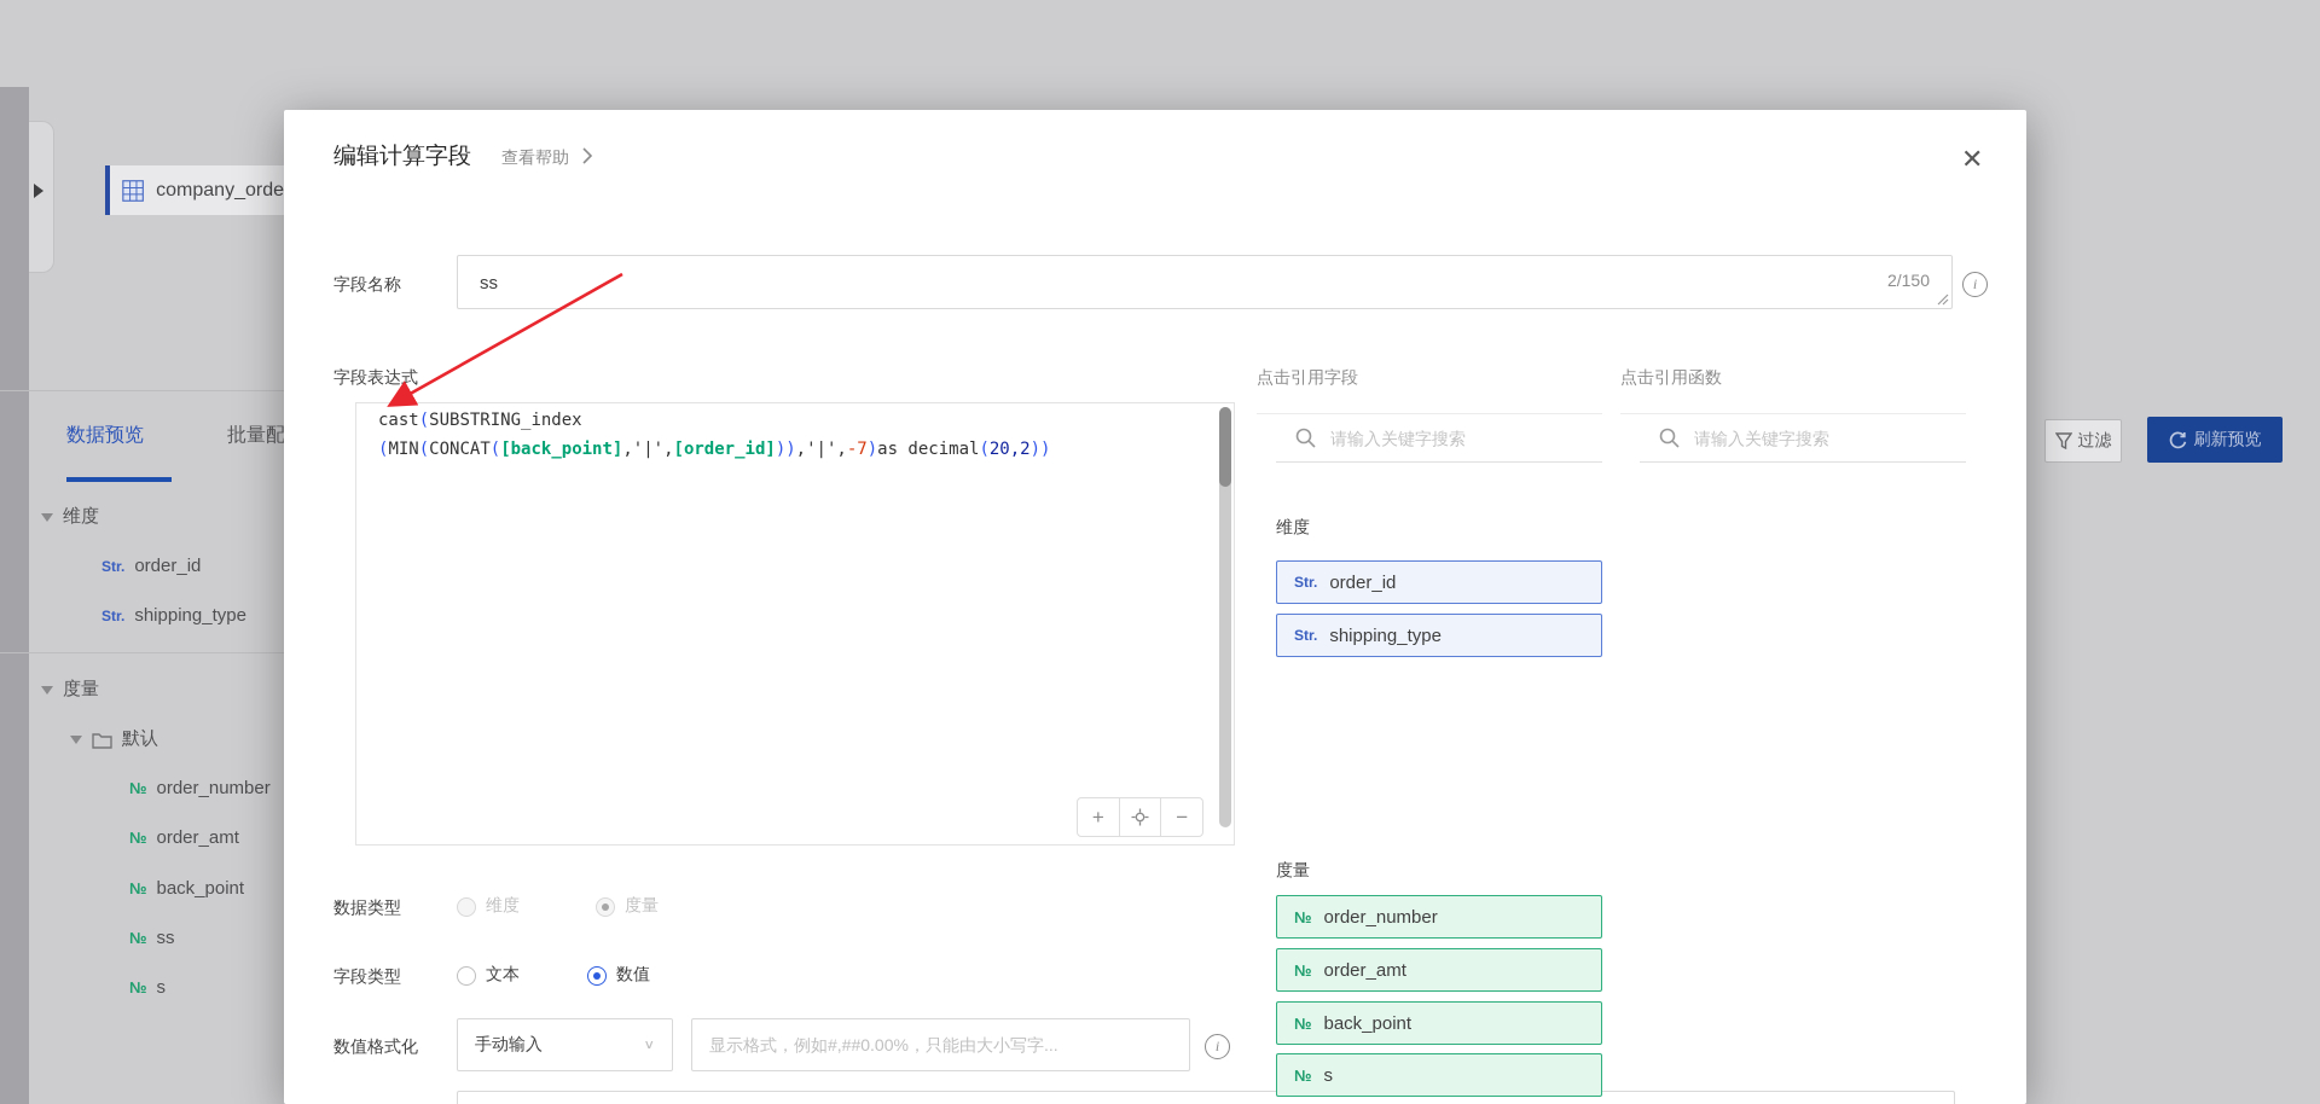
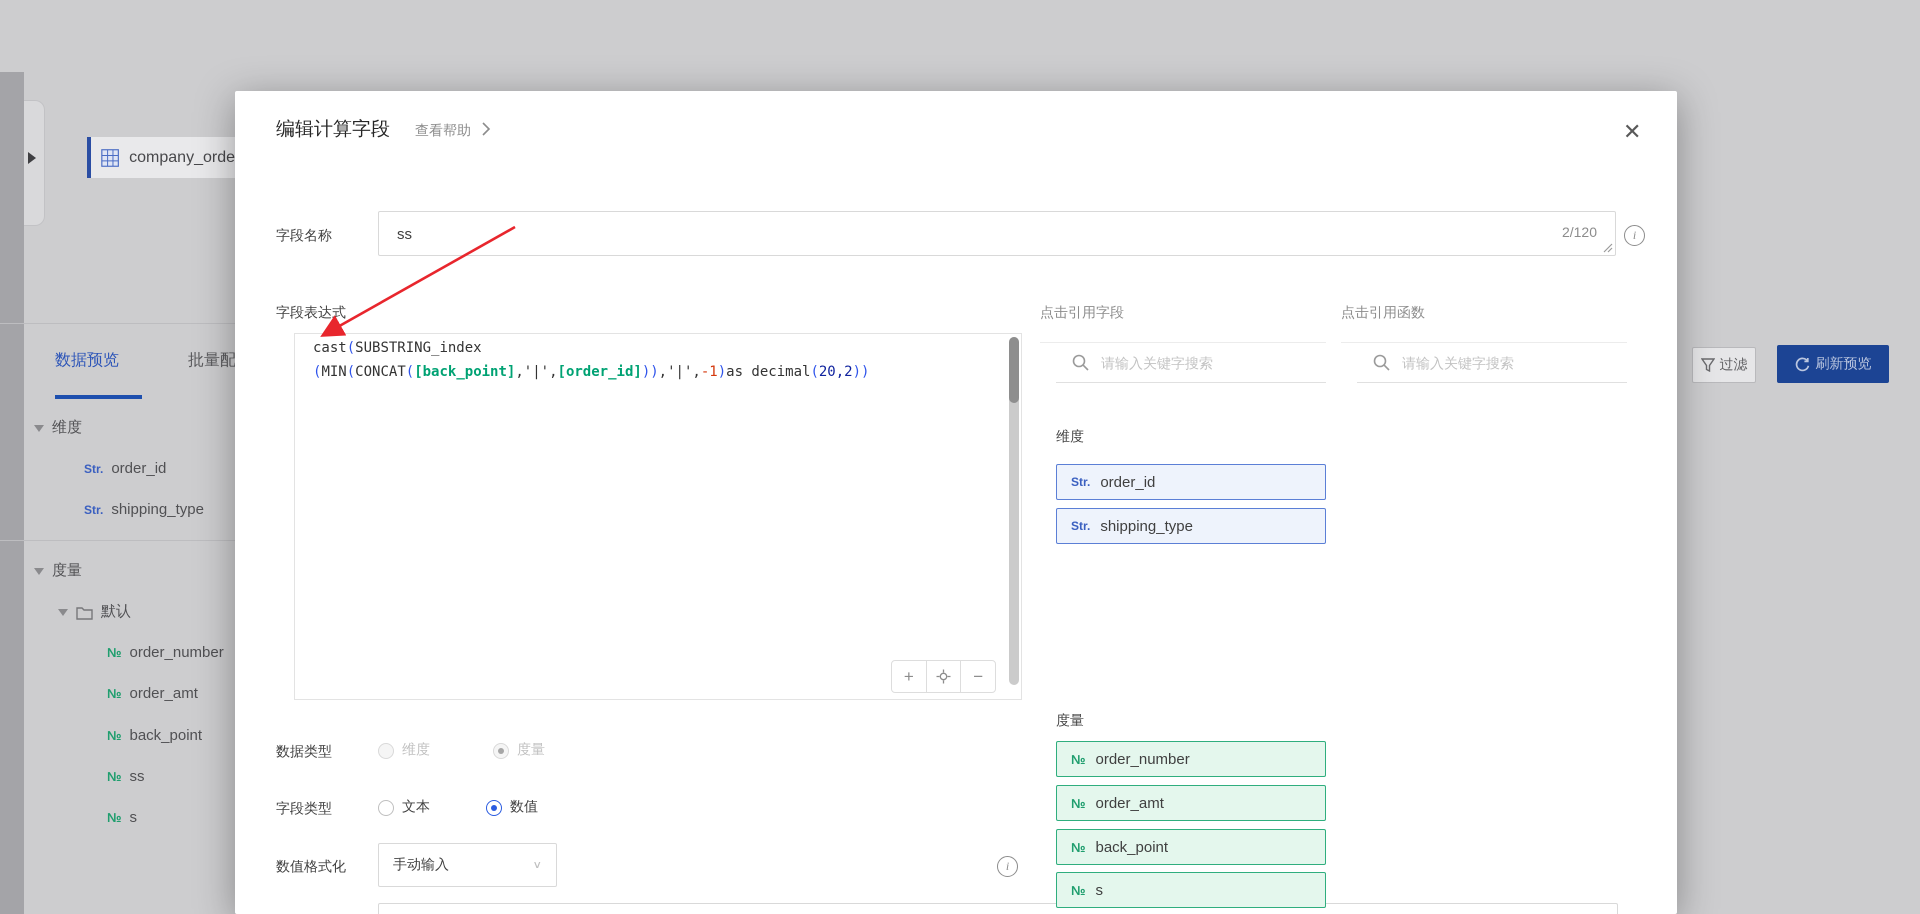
  company_orde
  数据预览
  批量配
  维度
  Str.
  order_id
  Str.
  shipping_type
  度量
  默认
  №
  order_number
  №
  order_amt
  №
  back_point
  №
  ss
  №
  s
  过滤
  刷新预览
  编辑计算字段
  查看帮助
  ✕
  字段名称
  ss
- 2/150
+ 2/120
  i
  字段表达式
  cast(SUBSTRING_index
- (MIN(CONCAT([back_point],'|',[order_id])),'|',-7)as decimal(20,2))
+ (MIN(CONCAT([back_point],'|',[order_id])),'|',-1)as decimal(20,2))
  +
  −
  数据类型
  维度
  度量
  字段类型
  文本
  数值
  数值格式化
  手动输入
  ∨
- 显示格式，例如#,##0.00%，只能由大小写字...
  i
  点击引用字段
  请输入关键字搜索
  维度
  Str.
  order_id
  Str.
  shipping_type
  度量
  №
  order_number
  №
  order_amt
  №
  back_point
  №
  s
  点击引用函数
  请输入关键字搜索
